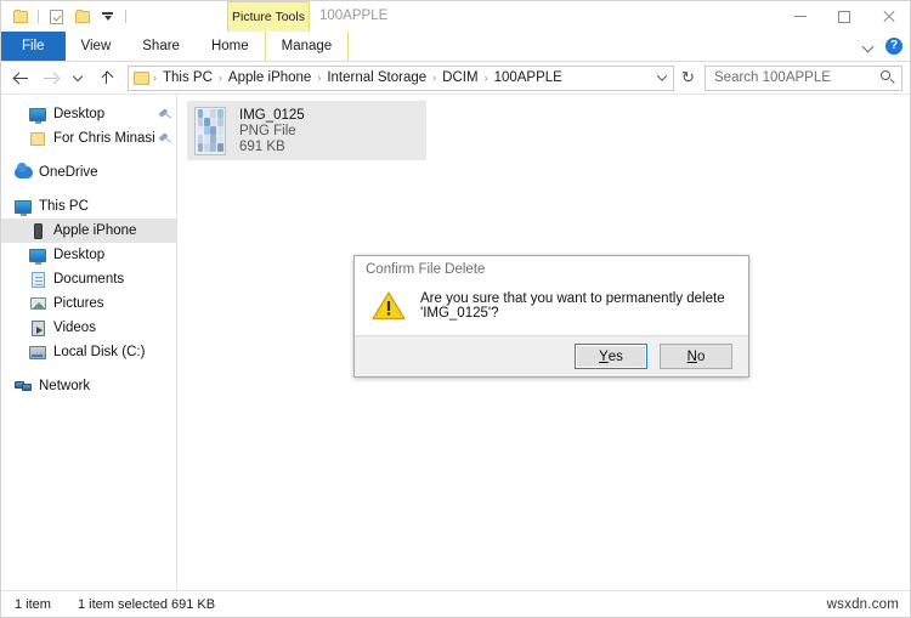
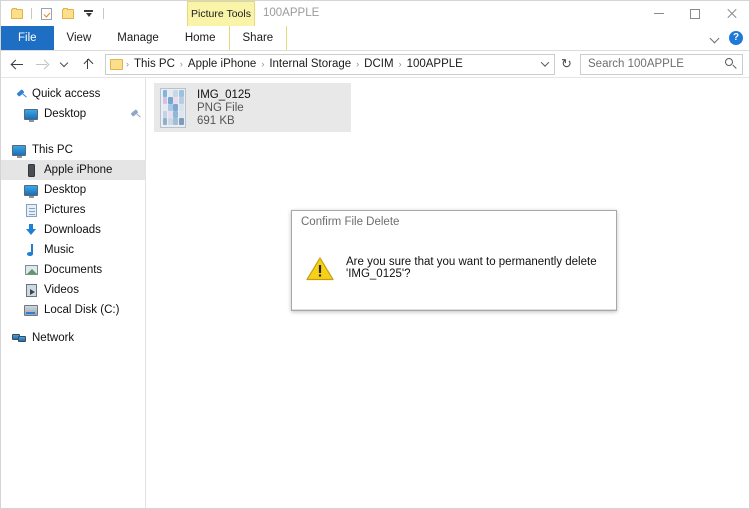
  Picture Tools
  100APPLE
  File
  View
- Share
+ Manage
  Home
- Manage
+ Share
  ?
  ›
  This PC
  ›
  Apple iPhone
  ›
  Internal Storage
  ›
  DCIM
  ›
  100APPLE
  ↻
  Search 100APPLE
+ Quick access
  Desktop
- For Chris Minasi
- OneDrive
  This PC
  Apple iPhone
  Desktop
- Documents
+ Pictures
+ Downloads
+ Music
- Pictures
+ Documents
  Videos
  Local Disk (C:)
  Network
  IMG_0125
  PNG File
  691 KB
  Confirm File Delete
  Are you sure that you want to permanently delete 'IMG_0125'?
- Y
- es
- N
- o
- 1 item
- 1 item selected 691 KB
- wsxdn.com
